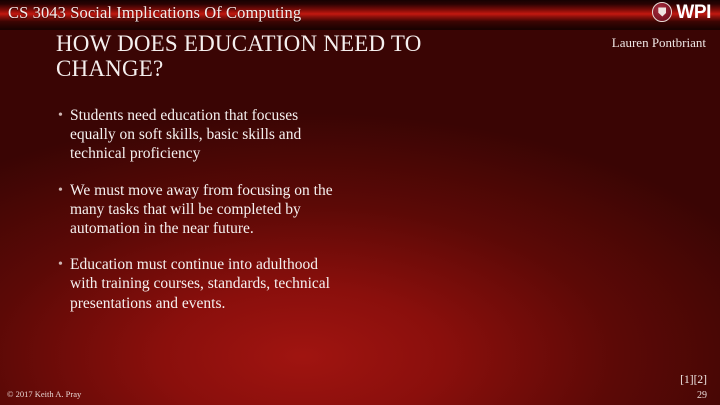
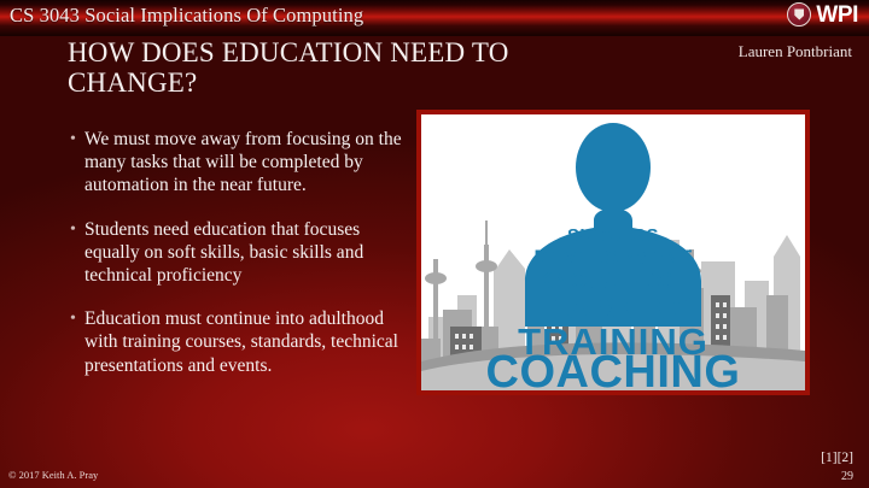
  CS 3043 Social Implications Of Computing
  WPI
  HOW DOES EDUCATION NEED TO CHANGE?
  Lauren Pontbriant
  •
- Students need education that focuses equally on soft skills, basic skills and technical proficiency
+ We must move away from focusing on the many tasks that will be completed by automation in the near future.
  •
- We must move away from focusing on the many tasks that will be completed by automation in the near future.
+ Students need education that focuses equally on soft skills, basic skills and technical proficiency
  •
  Education must continue into adulthood with training courses, standards, technical presentations and events.
+ SUCCESS
+ DEVELOPMENT
+ TRAINING
+ COACHING
  © 2017 Keith A. Pray
  [1][2]
  29
